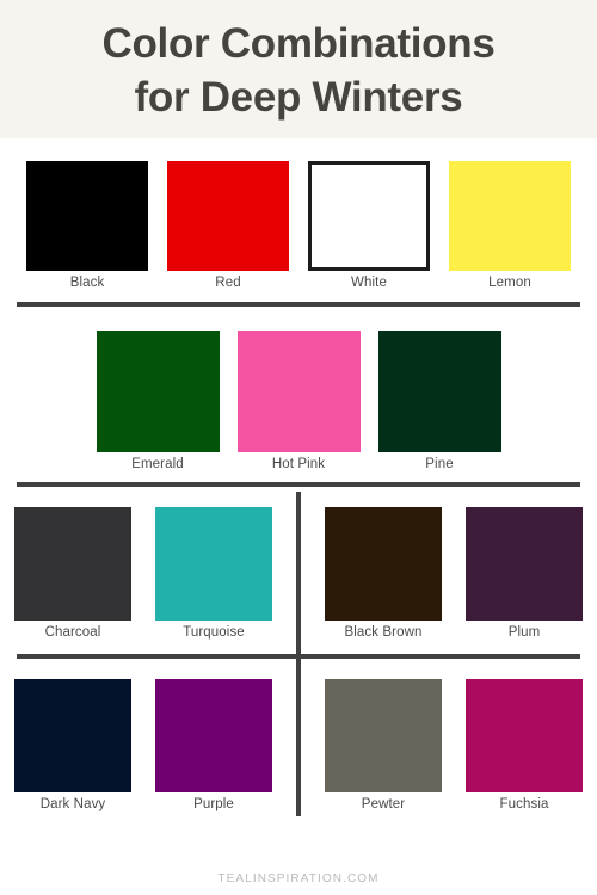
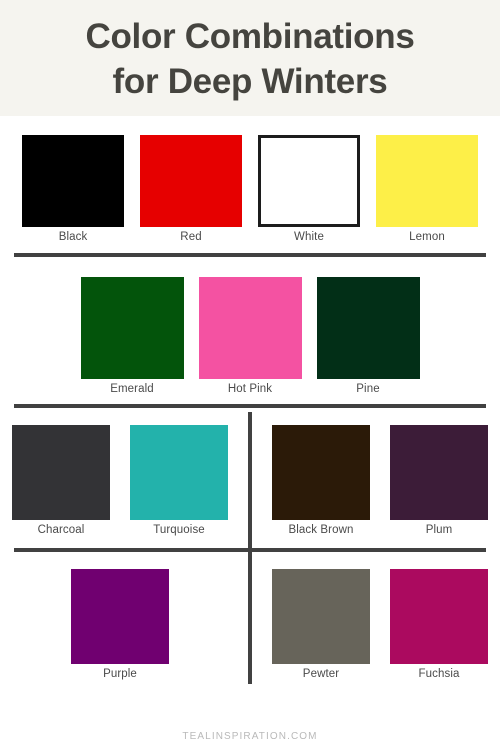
  Color Combinations
  for Deep Winters
  Black
  Red
  White
  Lemon
  Emerald
  Hot Pink
  Pine
  Charcoal
  Turquoise
  Black Brown
  Plum
- Dark Navy
  Purple
  Pewter
  Fuchsia
  TEALINSPIRATION.COM
